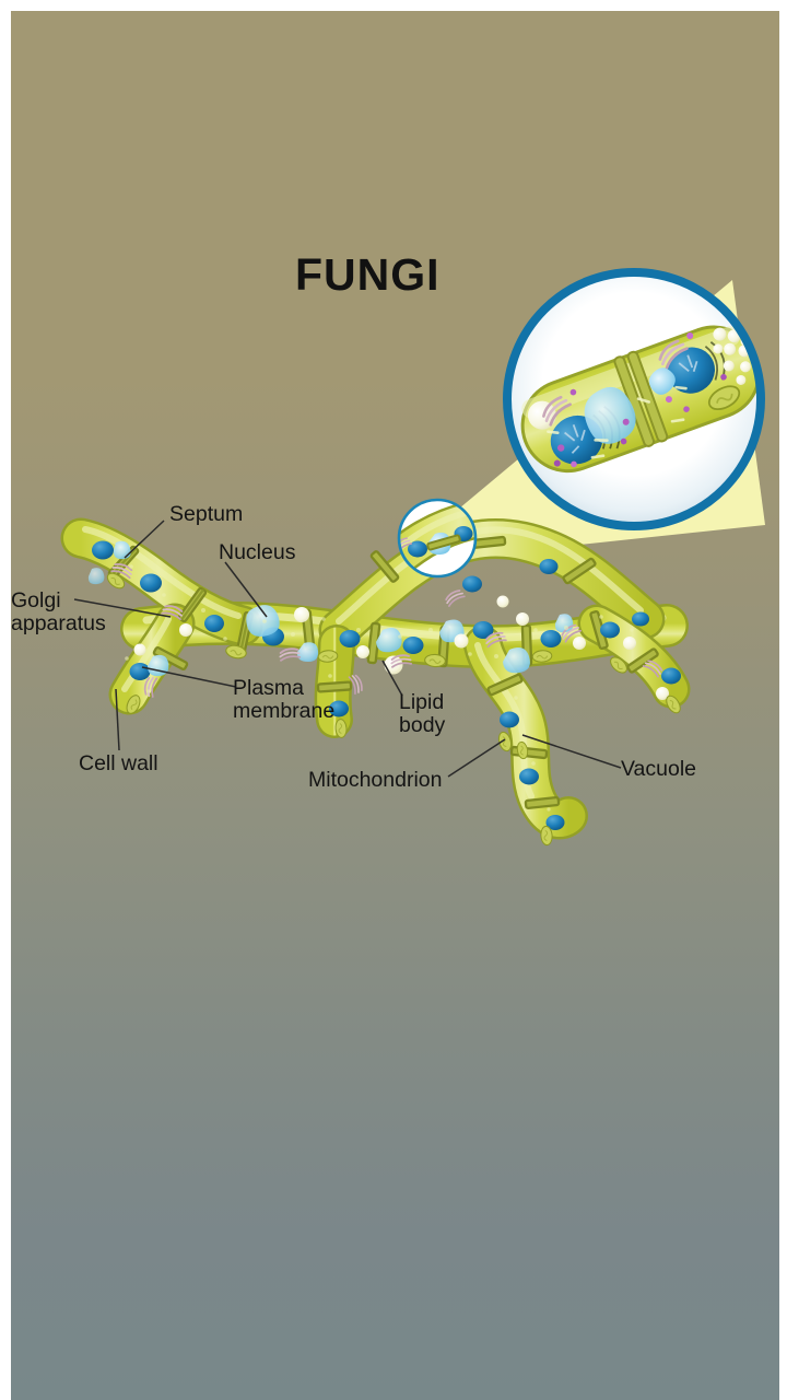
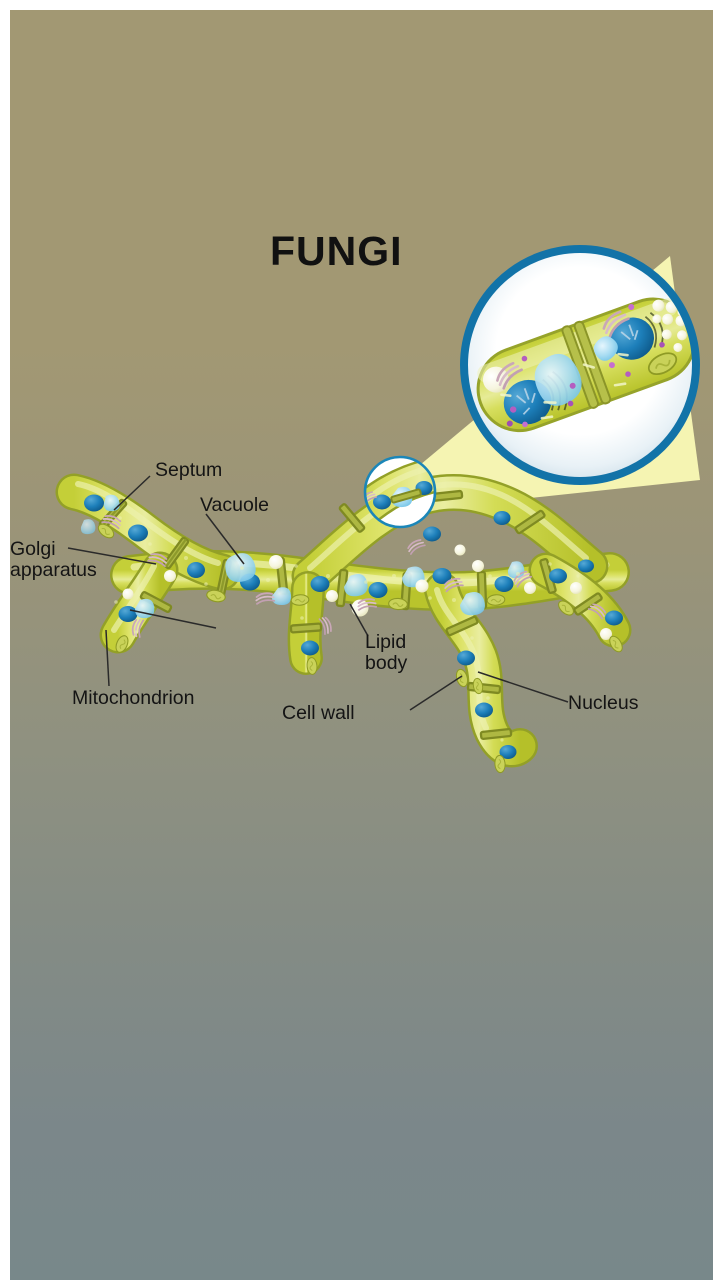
  FUNGI
  Septum
- Nucleus
+ Vacuole
  Golgi
  apparatus
- Plasma
- membrane
- Cell wall
+ Mitochondrion
  Lipid
  body
- Mitochondrion
+ Cell wall
- Vacuole
+ Nucleus
